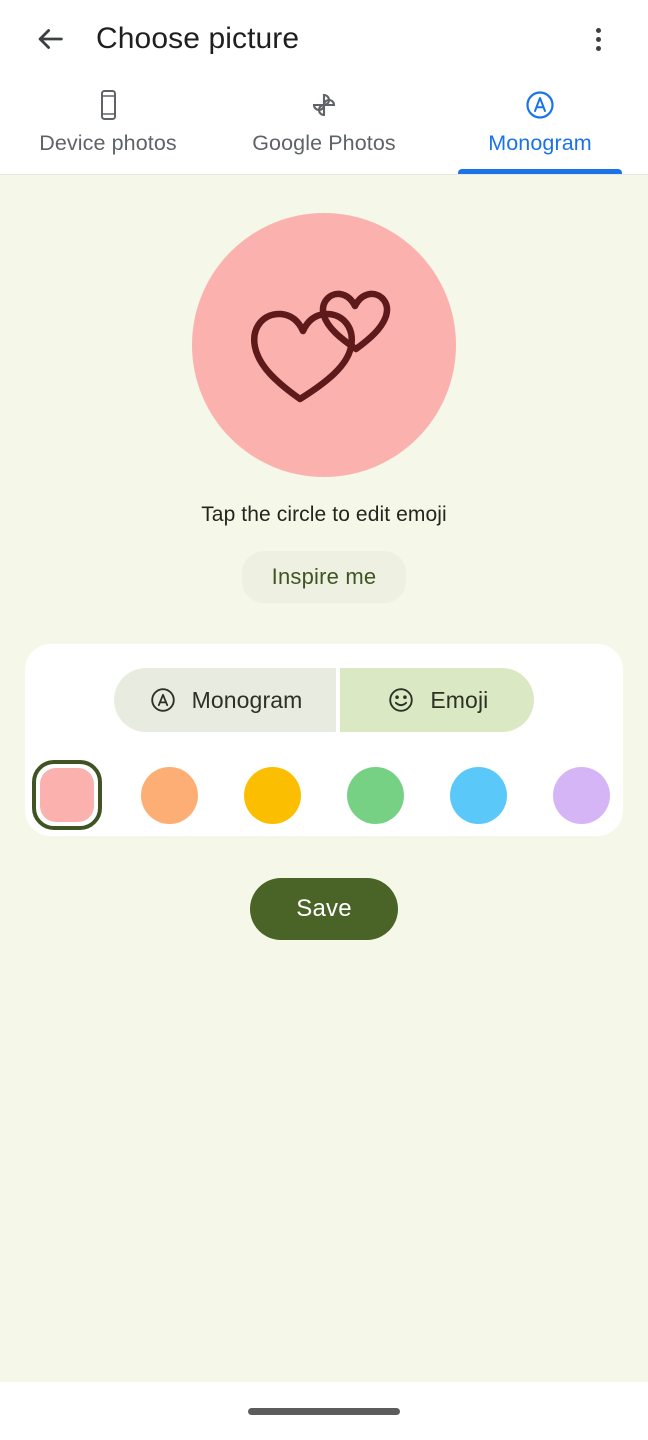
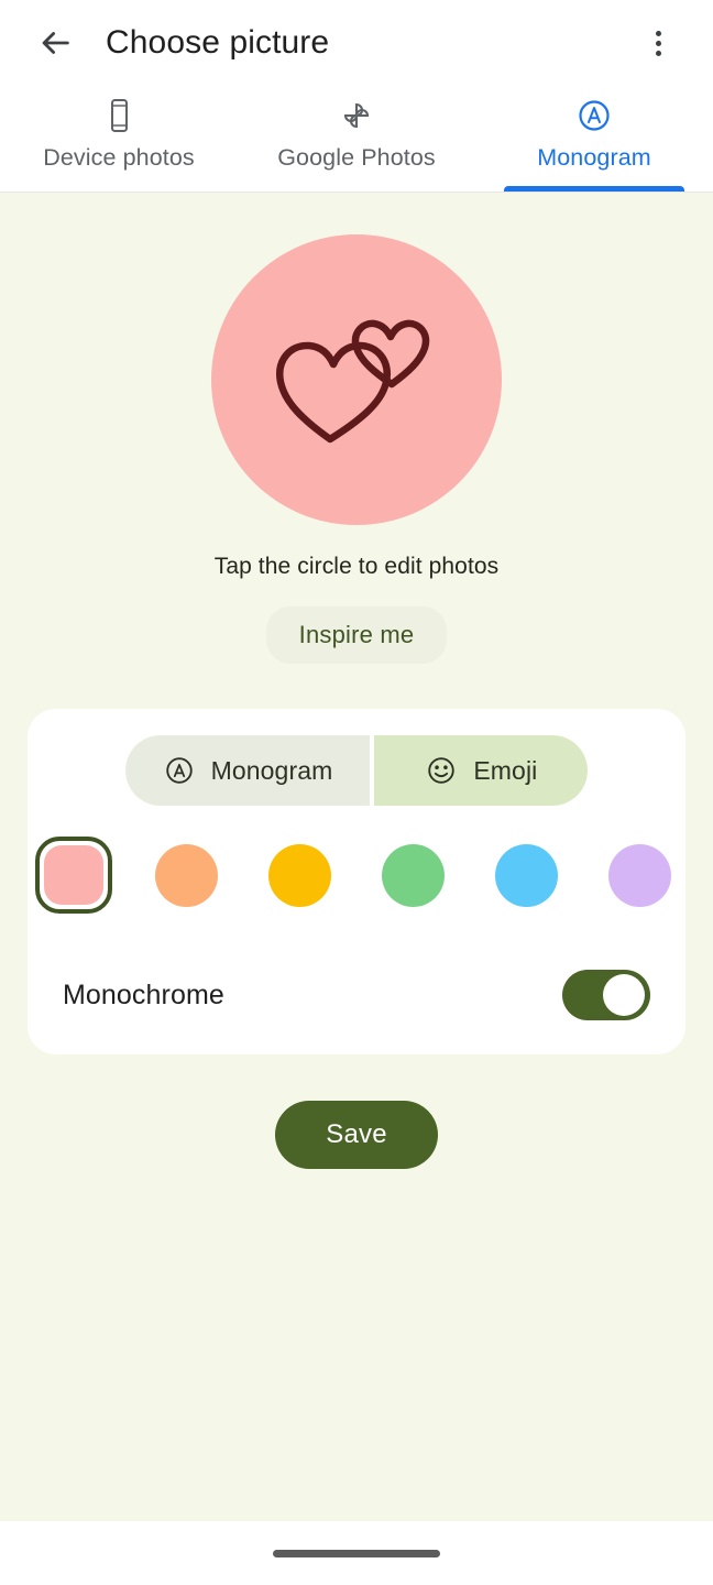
  Choose picture
  Device photos
  Google Photos
  Monogram
- Tap the circle to edit emoji
+ Tap the circle to edit photos
  Inspire me
  Monogram
  Emoji
+ Monochrome
  Save
